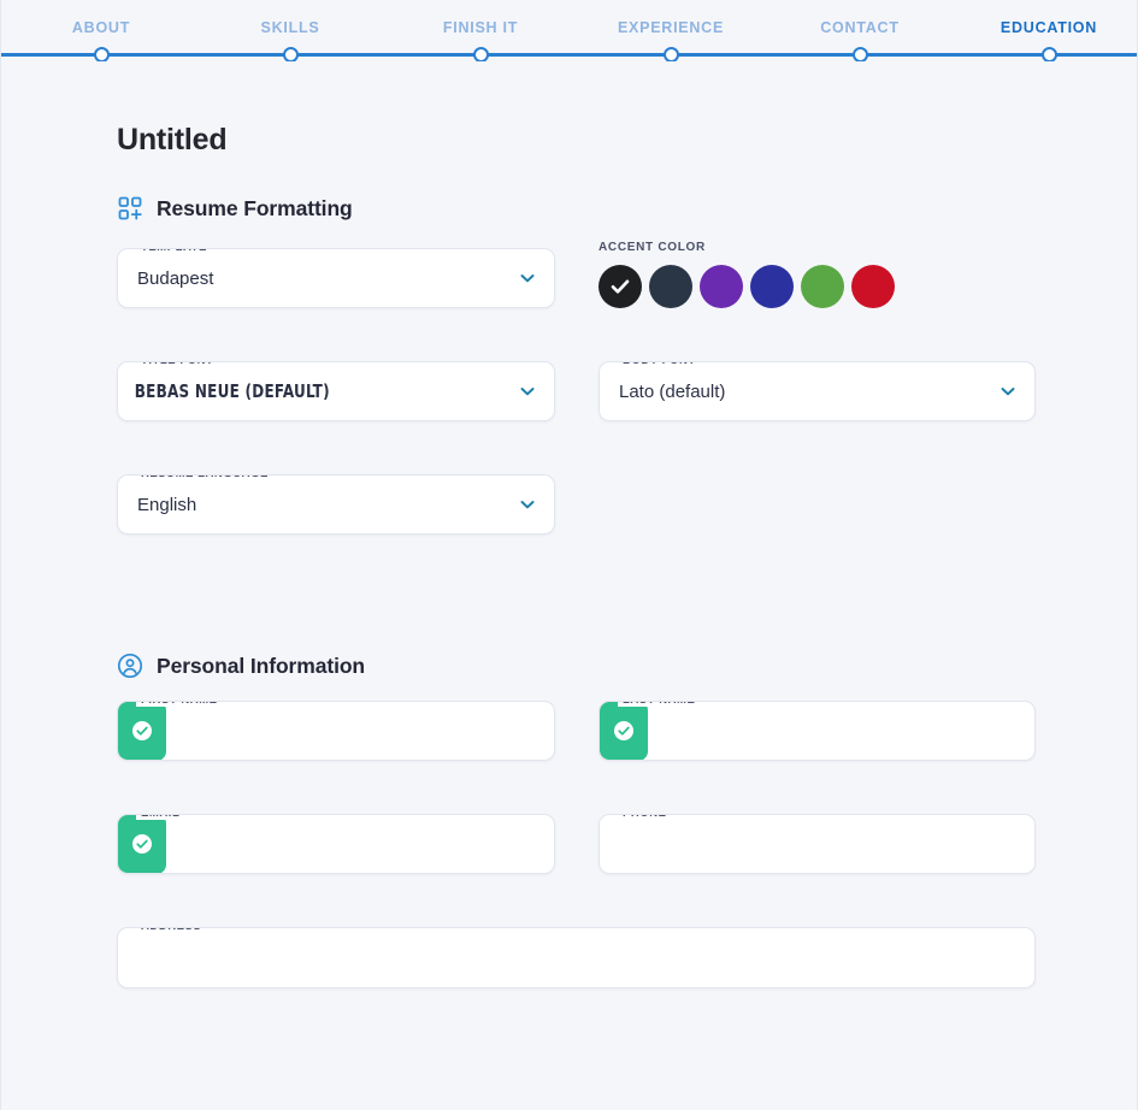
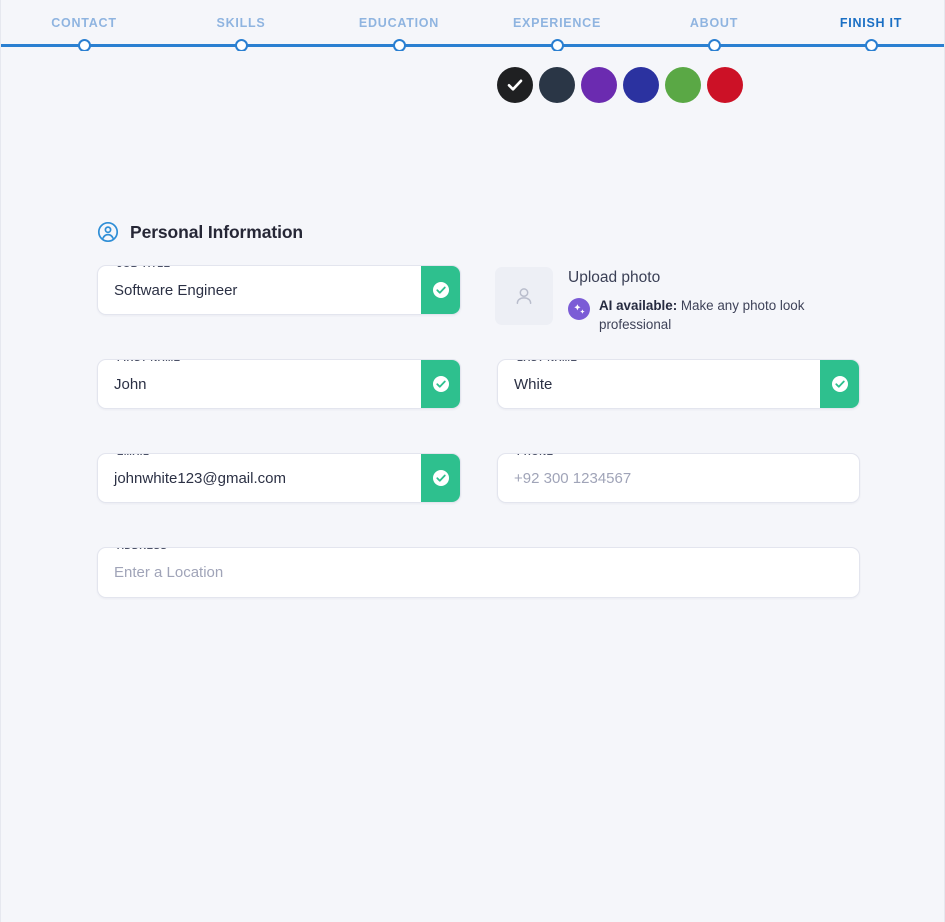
- ABOUT
+ CONTACT
  SKILLS
- FINISH IT
+ EDUCATION
  EXPERIENCE
- CONTACT
+ ABOUT
- EDUCATION
+ FINISH IT
- Untitled
- Resume Formatting
- Budapest
- ACCENT COLOR
- BEBAS NEUE (DEFAULT)
- Lato (default)
- English
  Personal Information
+ Software Engineer
+ Upload photo
+ AI available: Make any photo look professional
+ John
+ White
+ johnwhite123@gmail.com
+ +92 300 1234567
+ Enter a Location
